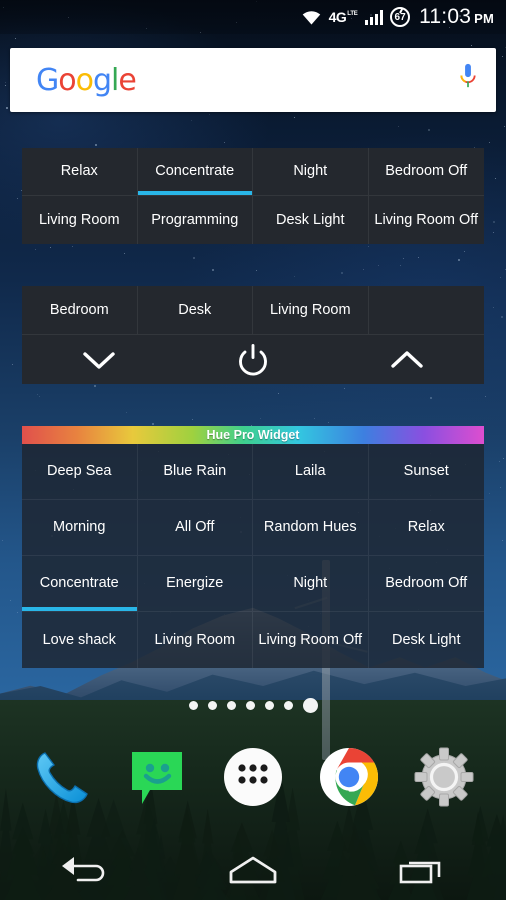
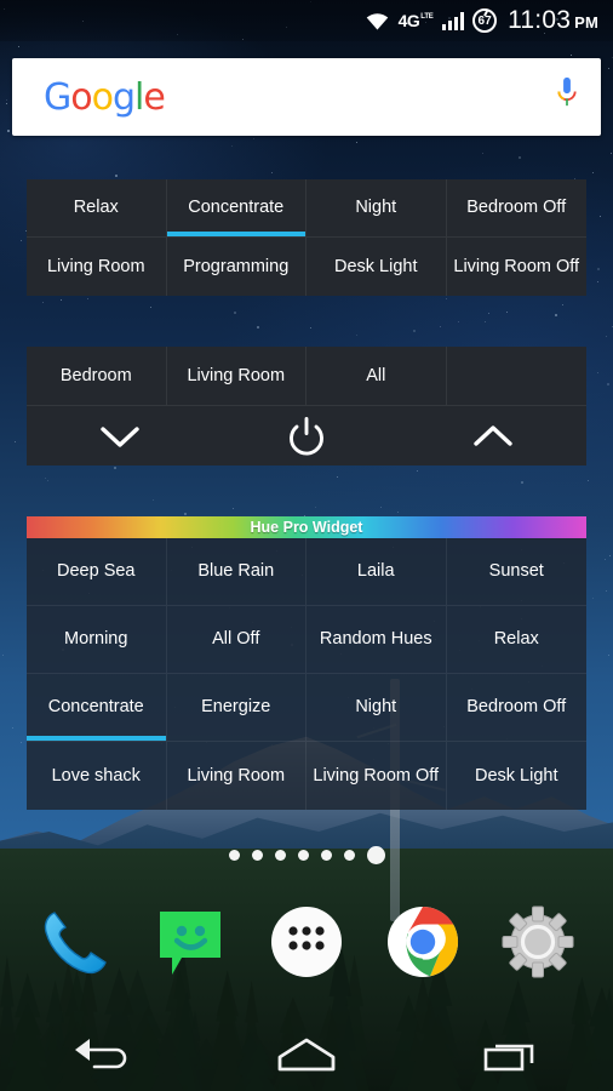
  4G
  67
  11:03 PM
  Google
  Relax
  Concentrate
  Night
  Bedroom Off
  Living Room
  Programming
  Desk Light
  Living Room Off
  Bedroom
- Desk
  Living Room
+ All
  Hue Pro Widget
  Deep Sea
  Blue Rain
  Laila
  Sunset
  Morning
  All Off
  Random Hues
  Relax
  Concentrate
  Energize
  Night
  Bedroom Off
  Love shack
  Living Room
  Living Room Off
  Desk Light
